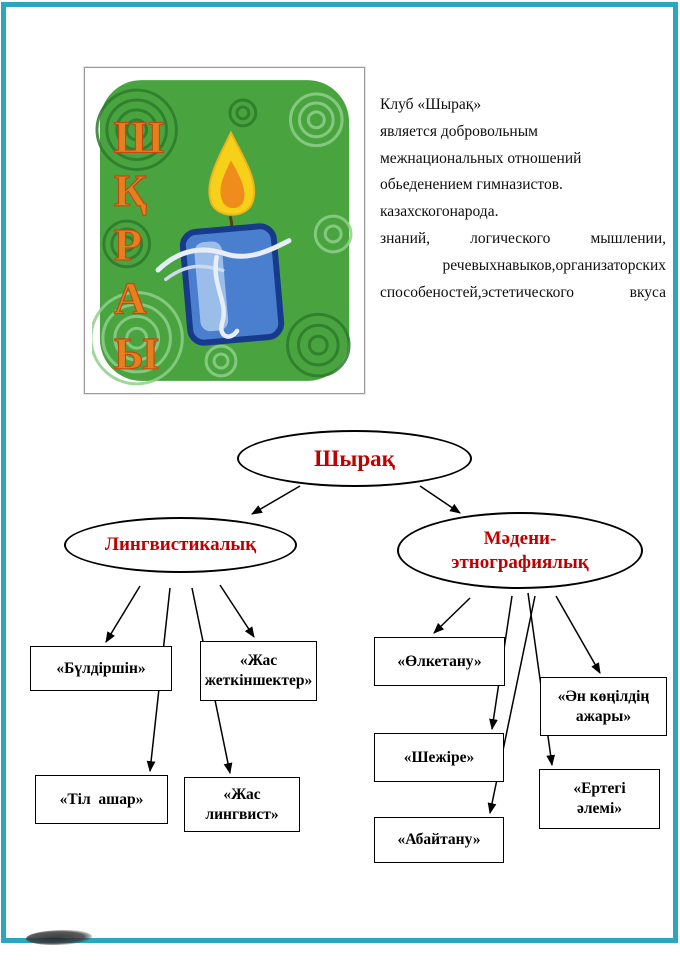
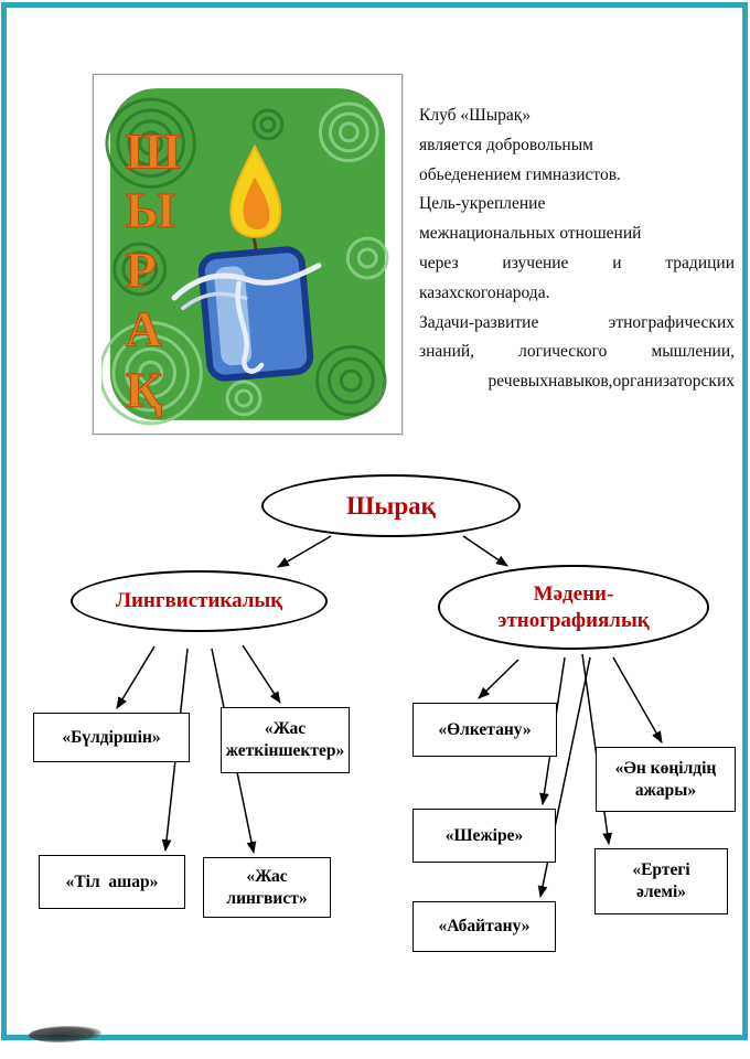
  Ш
- Қ
+ Ы
  Р
  А
- Ы
+ Қ
  Клуб «Шырақ»
  является добровольным
- межнациональных отношений
+ обьеденением гимназистов.
+ Цель-укрепление
- обьеденением гимназистов.
+ межнациональных отношений
+ через изучение и традиции
  казахскогонарода.
+ Задачи-развитие этнографических
  знаний, логического мышлении,
  речевыхнавыков,организаторских
- способеностей,эстетического вкуса
  Шырақ
  Лингвистикалық
  Мәдени-этнографиялық
  «Бүлдіршін»
  «Жас жеткіншектер»
  «Тіл ашар»
  «Жас лингвист»
  «Өлкетану»
  «Шежіре»
  «Абайтану»
  «Ән көңілдің ажары»
  «Ертегі әлемі»
